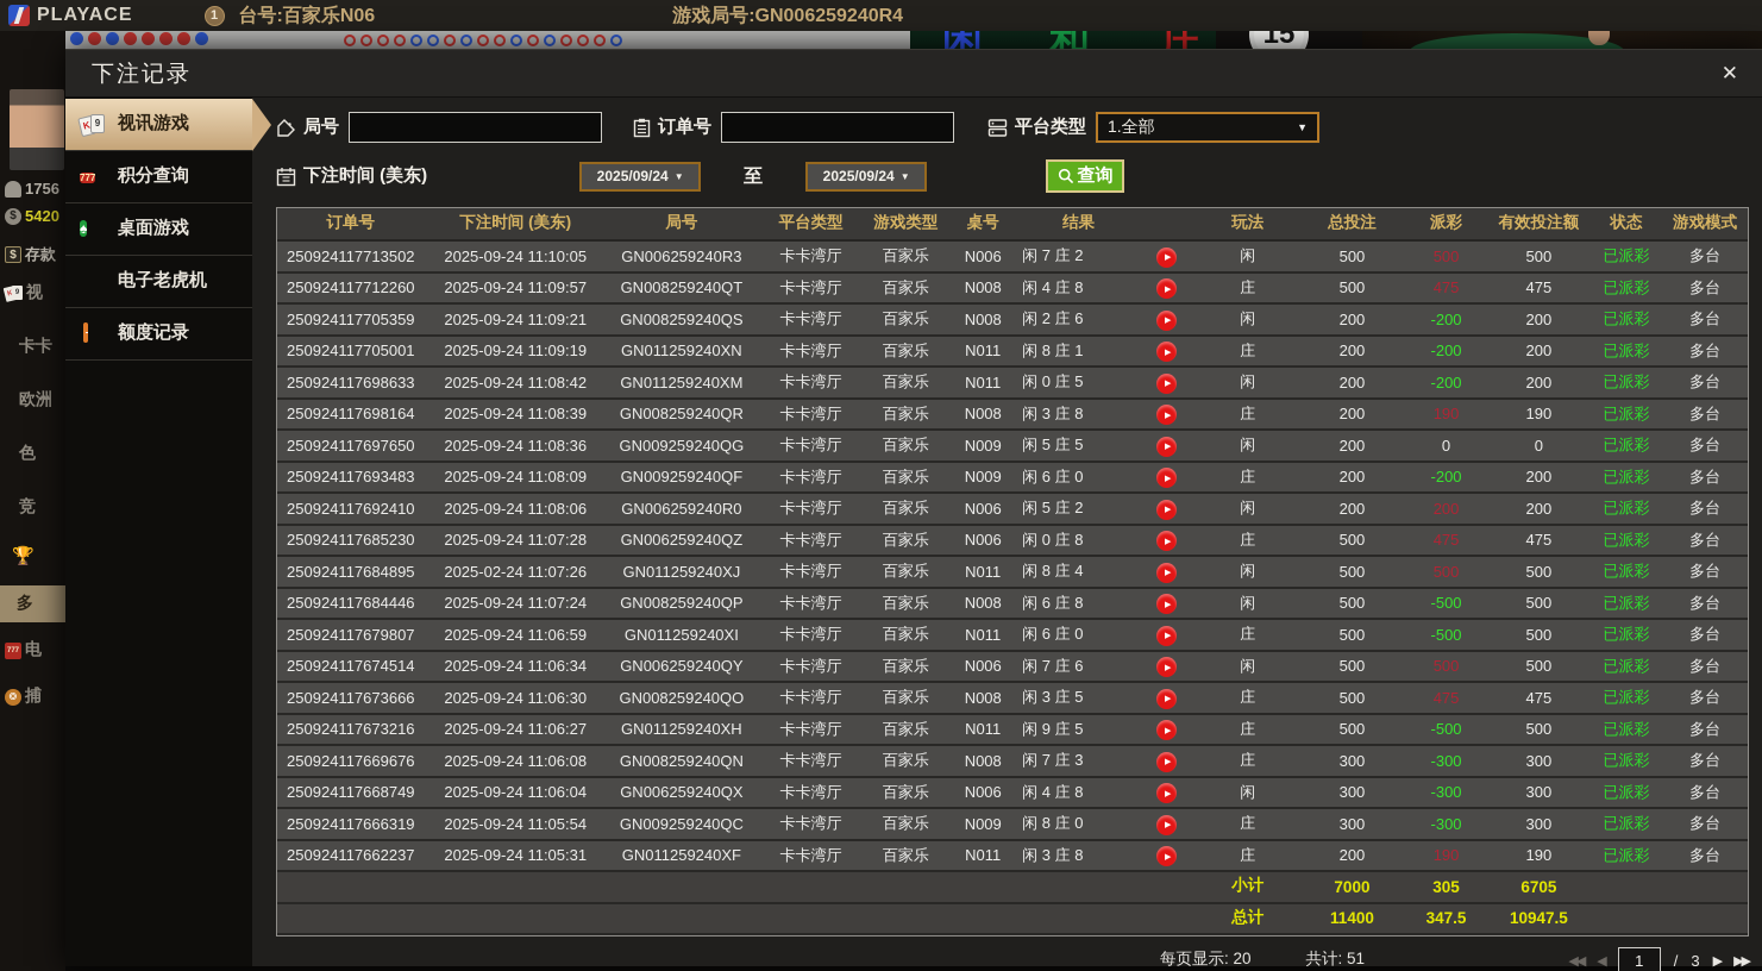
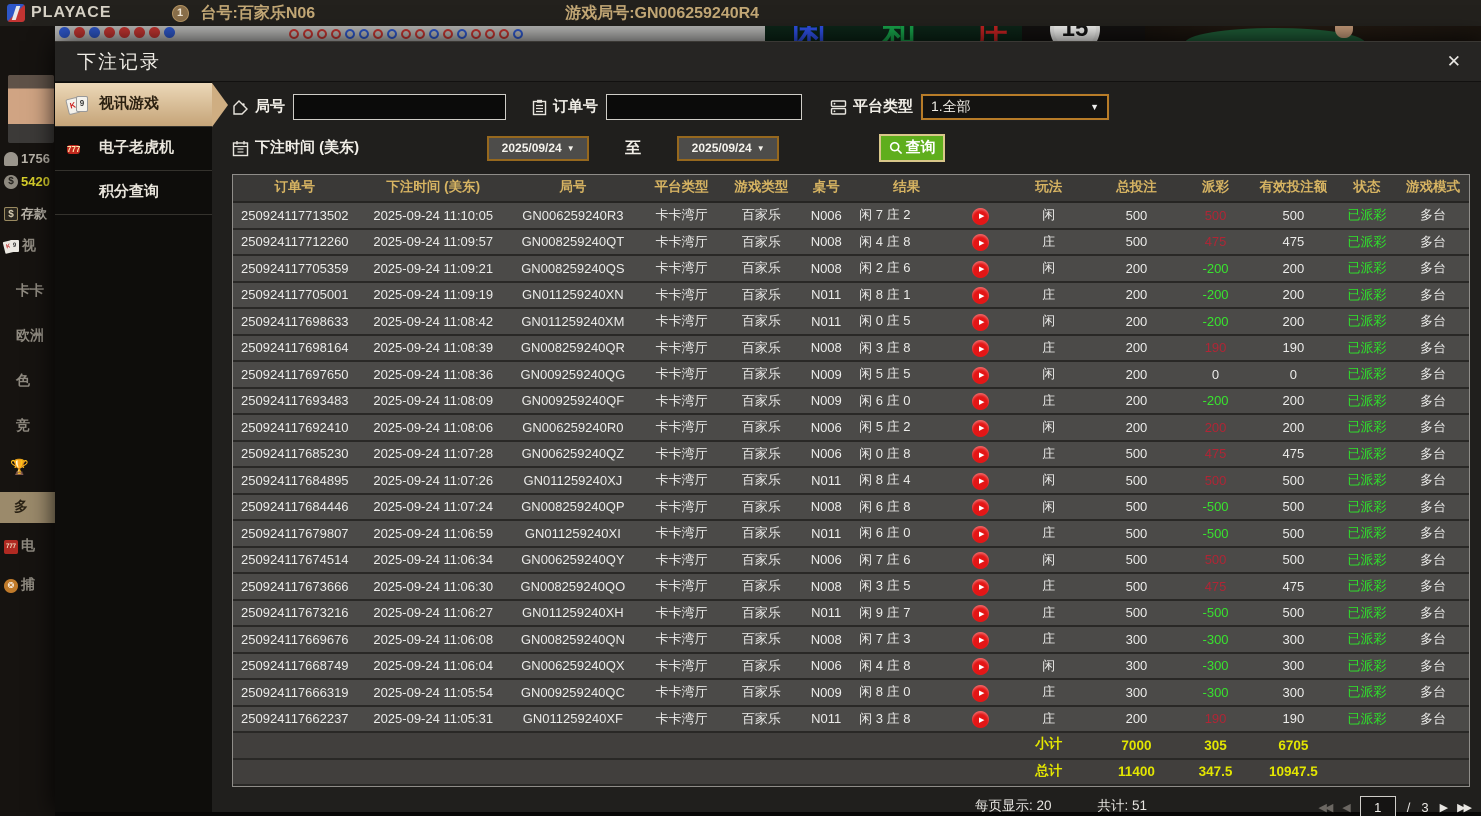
  PLAYACE
  1
  台号:百家乐N06
  游戏局号:GN006259240R4
  闲
  和
  庄
  15
  1756
  $
  5420
  $
  存款
  视
  卡卡
  欧洲
  色
  竞
  🏆
  多
  电
  ❂
  捕
  下注记录
  ✕
  9
  视讯游戏
  777
- 积分查询
+ 电子老虎机
- ♠
- 桌面游戏
- 电子老虎机
+ 积分查询
- 额度记录
  局号
  订单号
  平台类型
  1.全部
  ▼
  下注时间 (美东)
  2025/09/24
  ▼
  至
  2025/09/24
  ▼
  查询
  订单号	下注时间 (美东)	局号	平台类型	游戏类型	桌号	结果		玩法	总投注	派彩	有效投注额	状态	游戏模式
  250924117713502	2025-09-24 11:10:05	GN006259240R3	卡卡湾厅	百家乐	N006	闲 7 庄 2		闲	500	500	500	已派彩	多台
  250924117712260	2025-09-24 11:09:57	GN008259240QT	卡卡湾厅	百家乐	N008	闲 4 庄 8		庄	500	475	475	已派彩	多台
  250924117705359	2025-09-24 11:09:21	GN008259240QS	卡卡湾厅	百家乐	N008	闲 2 庄 6		闲	200	-200	200	已派彩	多台
  250924117705001	2025-09-24 11:09:19	GN011259240XN	卡卡湾厅	百家乐	N011	闲 8 庄 1		庄	200	-200	200	已派彩	多台
  250924117698633	2025-09-24 11:08:42	GN011259240XM	卡卡湾厅	百家乐	N011	闲 0 庄 5		闲	200	-200	200	已派彩	多台
  250924117698164	2025-09-24 11:08:39	GN008259240QR	卡卡湾厅	百家乐	N008	闲 3 庄 8		庄	200	190	190	已派彩	多台
  250924117697650	2025-09-24 11:08:36	GN009259240QG	卡卡湾厅	百家乐	N009	闲 5 庄 5		闲	200	0	0	已派彩	多台
  250924117693483	2025-09-24 11:08:09	GN009259240QF	卡卡湾厅	百家乐	N009	闲 6 庄 0		庄	200	-200	200	已派彩	多台
  250924117692410	2025-09-24 11:08:06	GN006259240R0	卡卡湾厅	百家乐	N006	闲 5 庄 2		闲	200	200	200	已派彩	多台
  250924117685230	2025-09-24 11:07:28	GN006259240QZ	卡卡湾厅	百家乐	N006	闲 0 庄 8		庄	500	475	475	已派彩	多台
- 250924117684895	2025-02-24 11:07:26	GN011259240XJ	卡卡湾厅	百家乐	N011	闲 8 庄 4		闲	500	500	500	已派彩	多台
+ 250924117684895	2025-09-24 11:07:26	GN011259240XJ	卡卡湾厅	百家乐	N011	闲 8 庄 4		闲	500	500	500	已派彩	多台
  250924117684446	2025-09-24 11:07:24	GN008259240QP	卡卡湾厅	百家乐	N008	闲 6 庄 8		闲	500	-500	500	已派彩	多台
  250924117679807	2025-09-24 11:06:59	GN011259240XI	卡卡湾厅	百家乐	N011	闲 6 庄 0		庄	500	-500	500	已派彩	多台
  250924117674514	2025-09-24 11:06:34	GN006259240QY	卡卡湾厅	百家乐	N006	闲 7 庄 6		闲	500	500	500	已派彩	多台
  250924117673666	2025-09-24 11:06:30	GN008259240QO	卡卡湾厅	百家乐	N008	闲 3 庄 5		庄	500	475	475	已派彩	多台
- 250924117673216	2025-09-24 11:06:27	GN011259240XH	卡卡湾厅	百家乐	N011	闲 9 庄 5		庄	500	-500	500	已派彩	多台
+ 250924117673216	2025-09-24 11:06:27	GN011259240XH	卡卡湾厅	百家乐	N011	闲 9 庄 7		庄	500	-500	500	已派彩	多台
  250924117669676	2025-09-24 11:06:08	GN008259240QN	卡卡湾厅	百家乐	N008	闲 7 庄 3		庄	300	-300	300	已派彩	多台
  250924117668749	2025-09-24 11:06:04	GN006259240QX	卡卡湾厅	百家乐	N006	闲 4 庄 8		闲	300	-300	300	已派彩	多台
  250924117666319	2025-09-24 11:05:54	GN009259240QC	卡卡湾厅	百家乐	N009	闲 8 庄 0		庄	300	-300	300	已派彩	多台
  250924117662237	2025-09-24 11:05:31	GN011259240XF	卡卡湾厅	百家乐	N011	闲 3 庄 8		庄	200	190	190	已派彩	多台
  	小计	7000	305	6705
  	总计	11400	347.5	10947.5
  每页显示: 20
  共计: 51
  ◀◀
  ◀
  1
  /
  3
  ▶
  ▶▶
